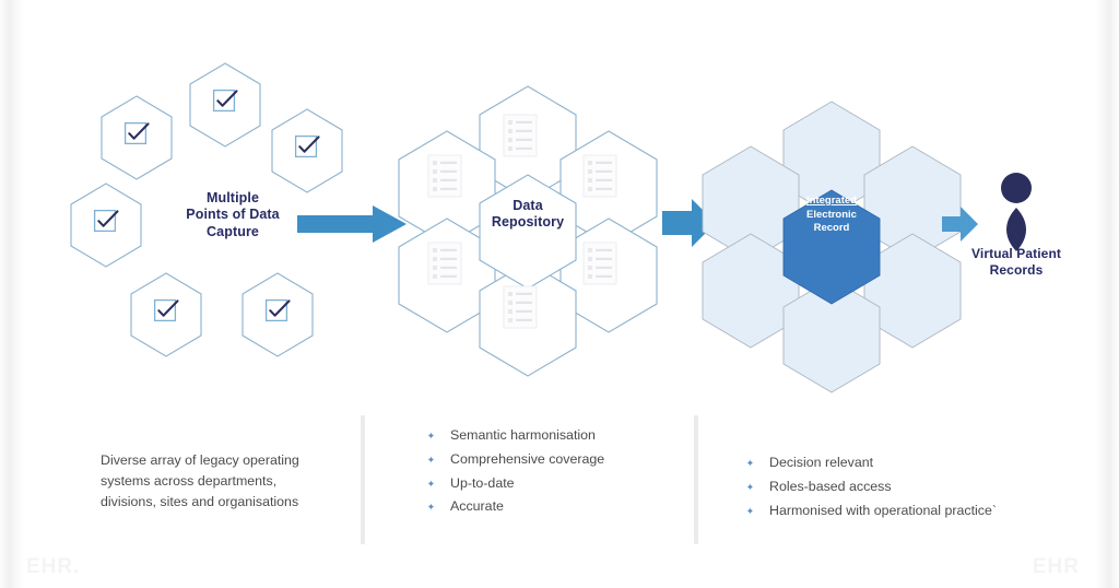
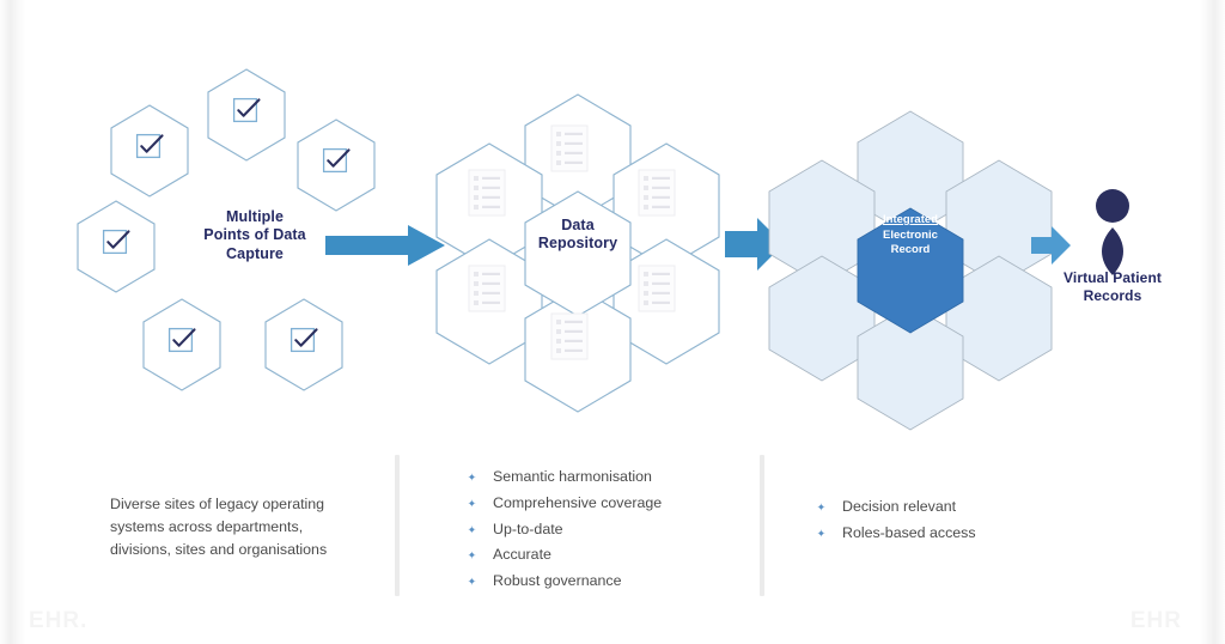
  Multiple
  Points of Data
  Capture
  Data
  Repository
  Integrated
  Electronic
  Record
  Virtual Patient
  Records
- Diverse array of legacy operating systems across departments, divisions, sites and organisations
+ Diverse sites of legacy operating systems across departments, divisions, sites and organisations
  Semantic harmonisation
  Comprehensive coverage
  Up-to-date
  Accurate
+ Robust governance
  Decision relevant
  Roles-based access
- Harmonised with operational practice`
